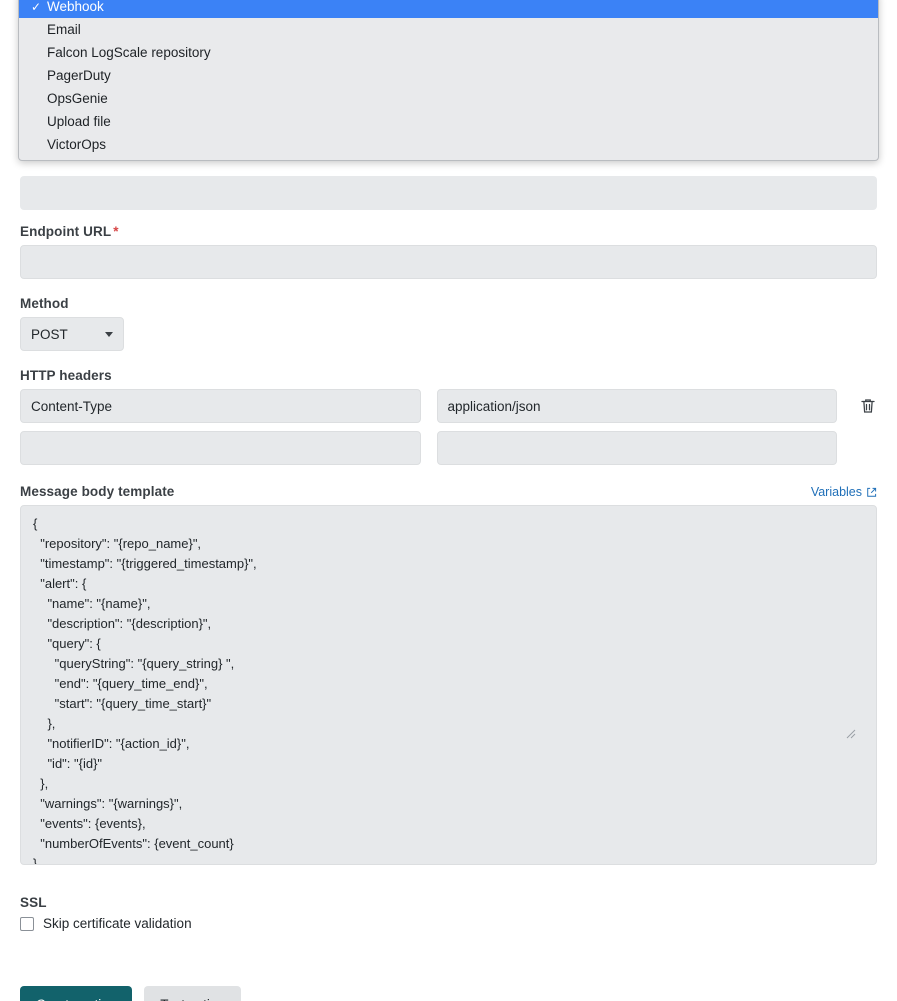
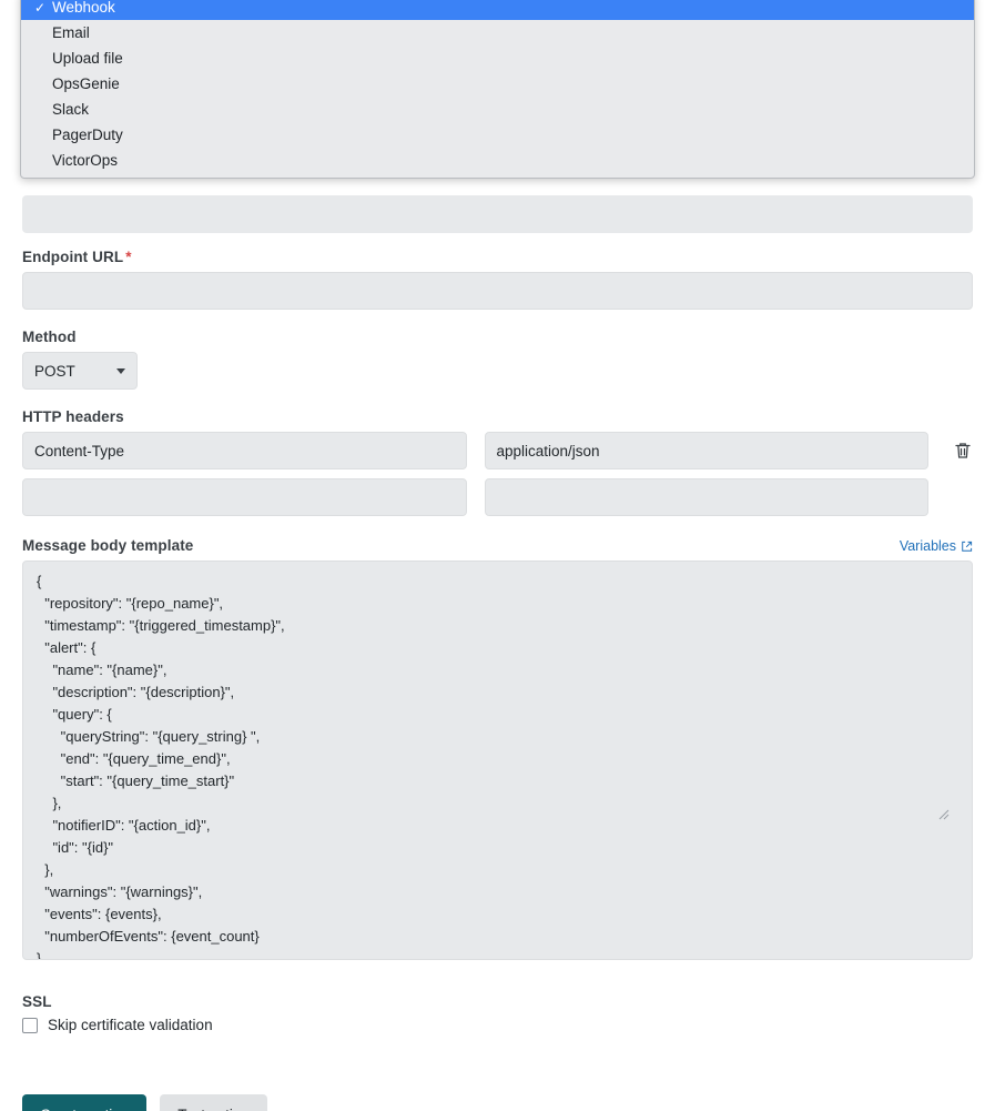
  ✓ Webhook
  Email
- Falcon LogScale repository
- PagerDuty
+ Upload file
  OpsGenie
+ Slack
- Upload file
+ PagerDuty
  VictorOps
  Endpoint URL *
  Method
  POST
  HTTP headers
  Content-Type
  application/json
  Message body template
  Variables
  {
  "repository": "{repo_name}",
  "timestamp": "{triggered_timestamp}",
  "alert": {
  "name": "{name}",
  "description": "{description}",
  "query": {
  "queryString": "{query_string} ",
  "end": "{query_time_end}",
  "start": "{query_time_start}"
  },
  "notifierID": "{action_id}",
  "id": "{id}"
  },
  "warnings": "{warnings}",
  "events": {events},
  "numberOfEvents": {event_count}
  }
  SSL
  Skip certificate validation
